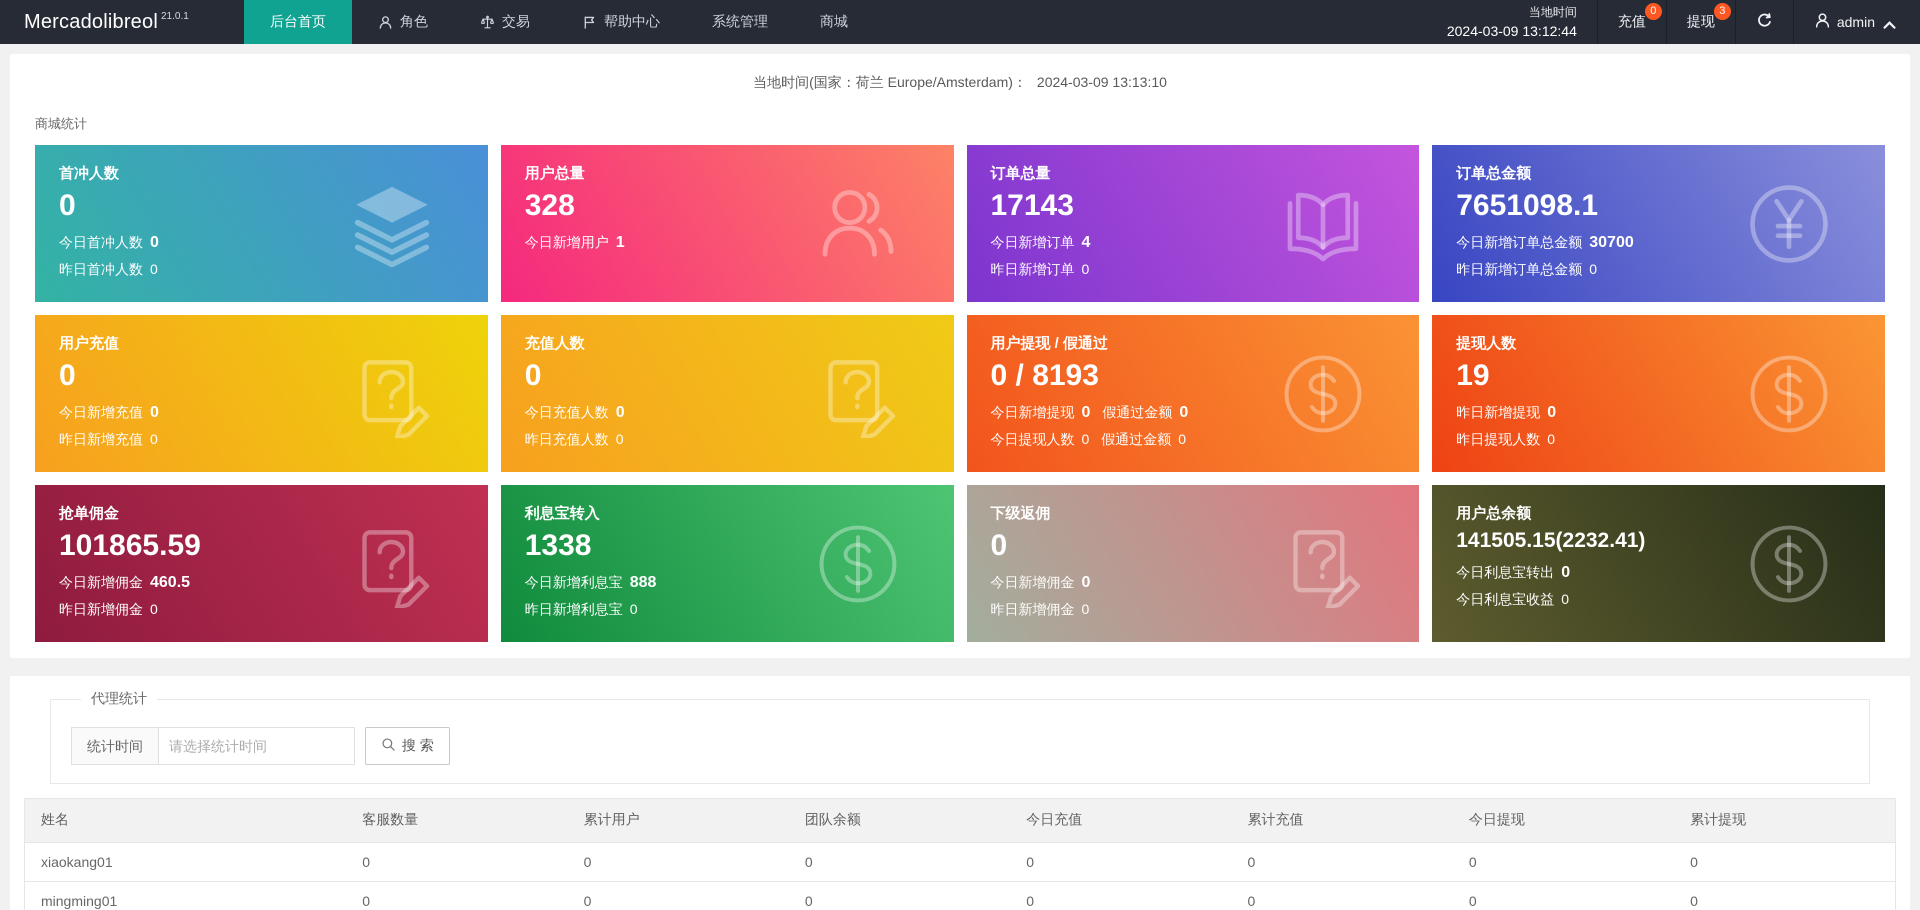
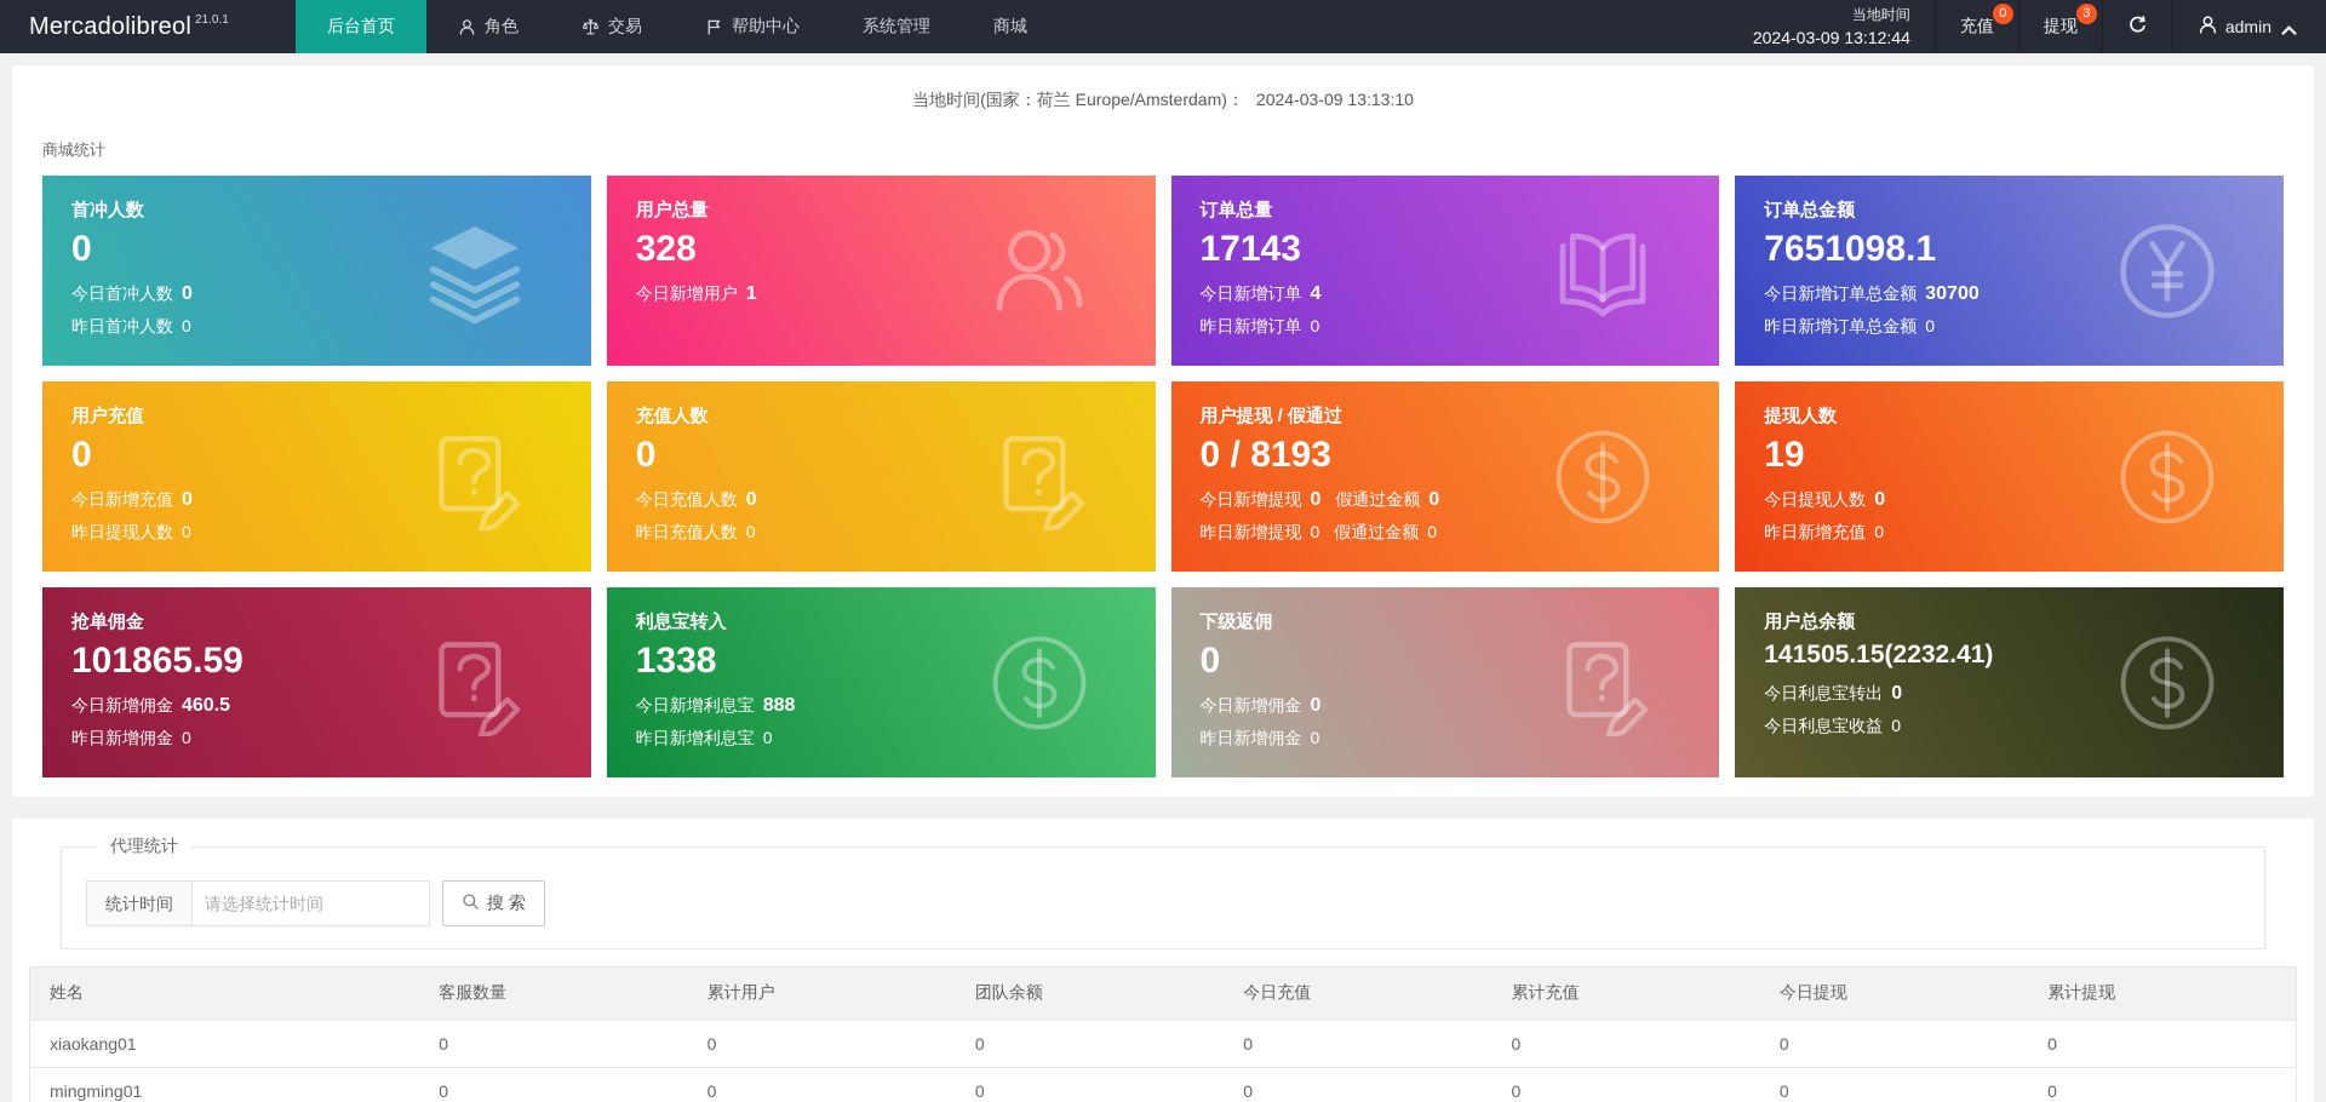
  Mercadolibreol
  21.0.1
  后台首页
  角色
  交易
  帮助中心
  系统管理
  商城
  当地时间
  2024-03-09 13:12:44
  充值
  0
  提现
  3
  admin
  当地时间(国家：荷兰 Europe/Amsterdam)： 2024-03-09 13:13:10
  商城统计
  首冲人数
  0
  今日首冲人数 0
  昨日首冲人数 0
  用户总量
  328
  今日新增用户 1
  订单总量
  17143
  今日新增订单 4
  昨日新增订单 0
  订单总金额
  7651098.1
  今日新增订单总金额 30700
  昨日新增订单总金额 0
  用户充值
  0
  今日新增充值 0
- 昨日新增充值 0
+ 昨日提现人数 0
  充值人数
  0
  今日充值人数 0
  昨日充值人数 0
  用户提现 / 假通过
  0 / 8193
  今日新增提现 0 假通过金额 0
- 今日提现人数 0 假通过金额 0
+ 昨日新增提现 0 假通过金额 0
  提现人数
  19
- 昨日新增提现 0
+ 今日提现人数 0
- 昨日提现人数 0
+ 昨日新增充值 0
  抢单佣金
  101865.59
  今日新增佣金 460.5
  昨日新增佣金 0
  利息宝转入
  1338
  今日新增利息宝 888
  昨日新增利息宝 0
  下级返佣
  0
  今日新增佣金 0
  昨日新增佣金 0
  用户总余额
  141505.15(2232.41)
  今日利息宝转出 0
  今日利息宝收益 0
  代理统计
  统计时间
  请选择统计时间
  搜 索
  姓名	客服数量	累计用户	团队余额	今日充值	累计充值	今日提现	累计提现
  xiaokang01	0	0	0	0	0	0	0
  mingming01	0	0	0	0	0	0	0
